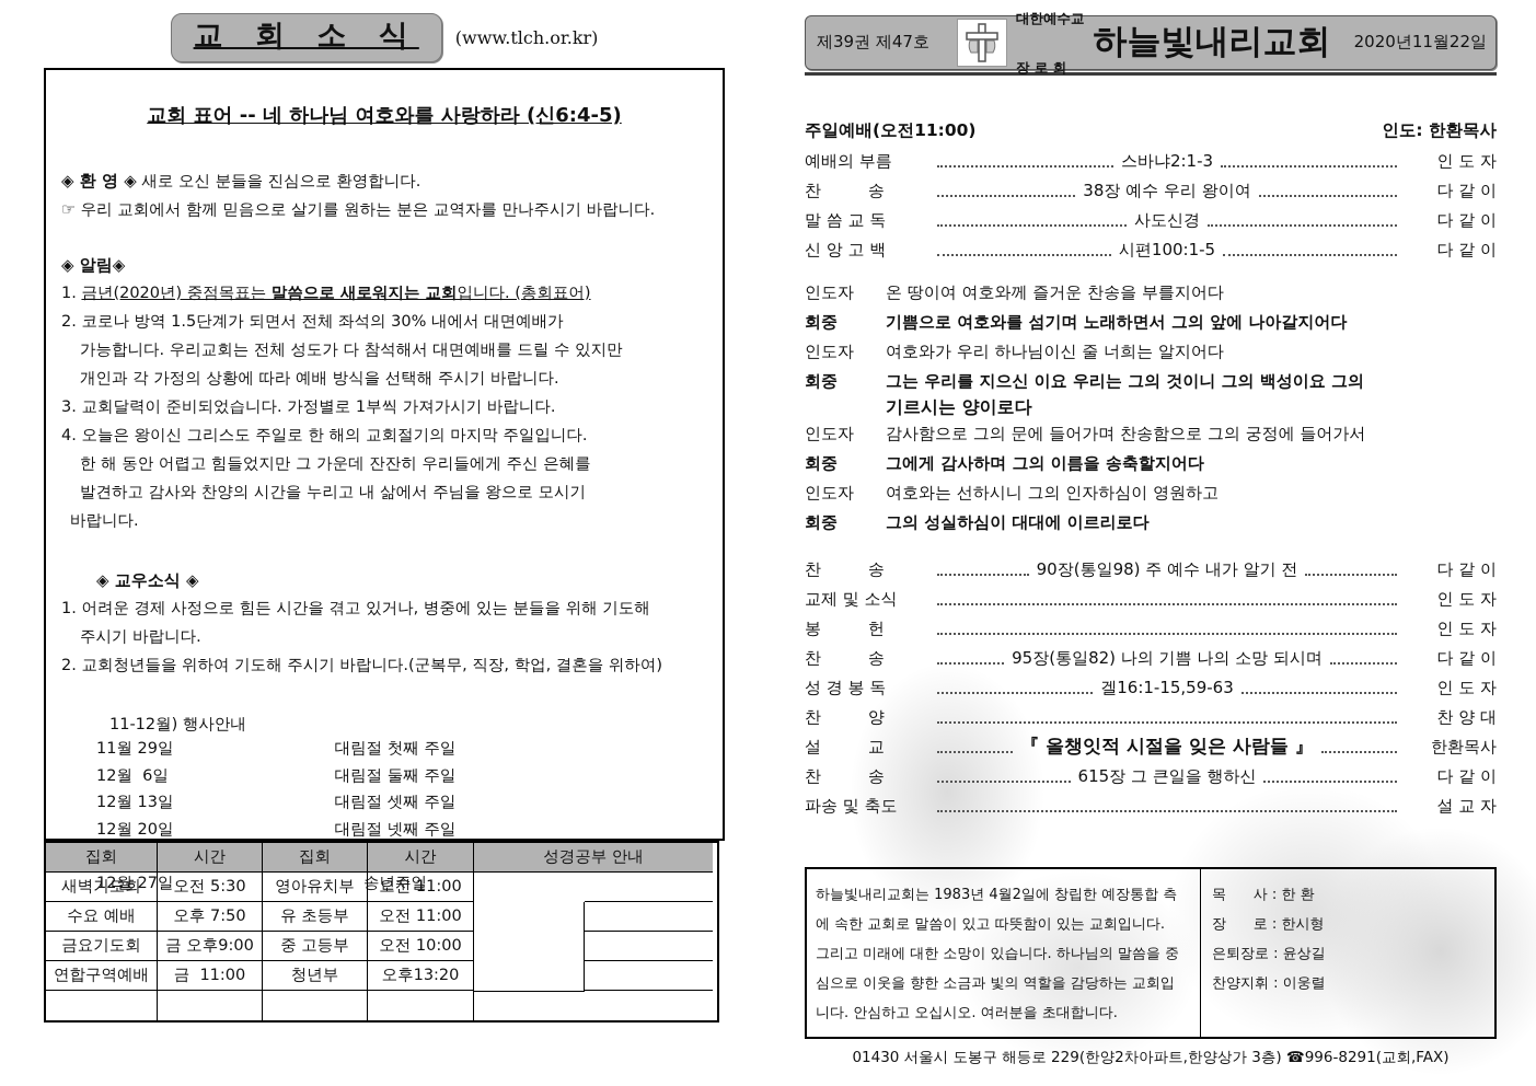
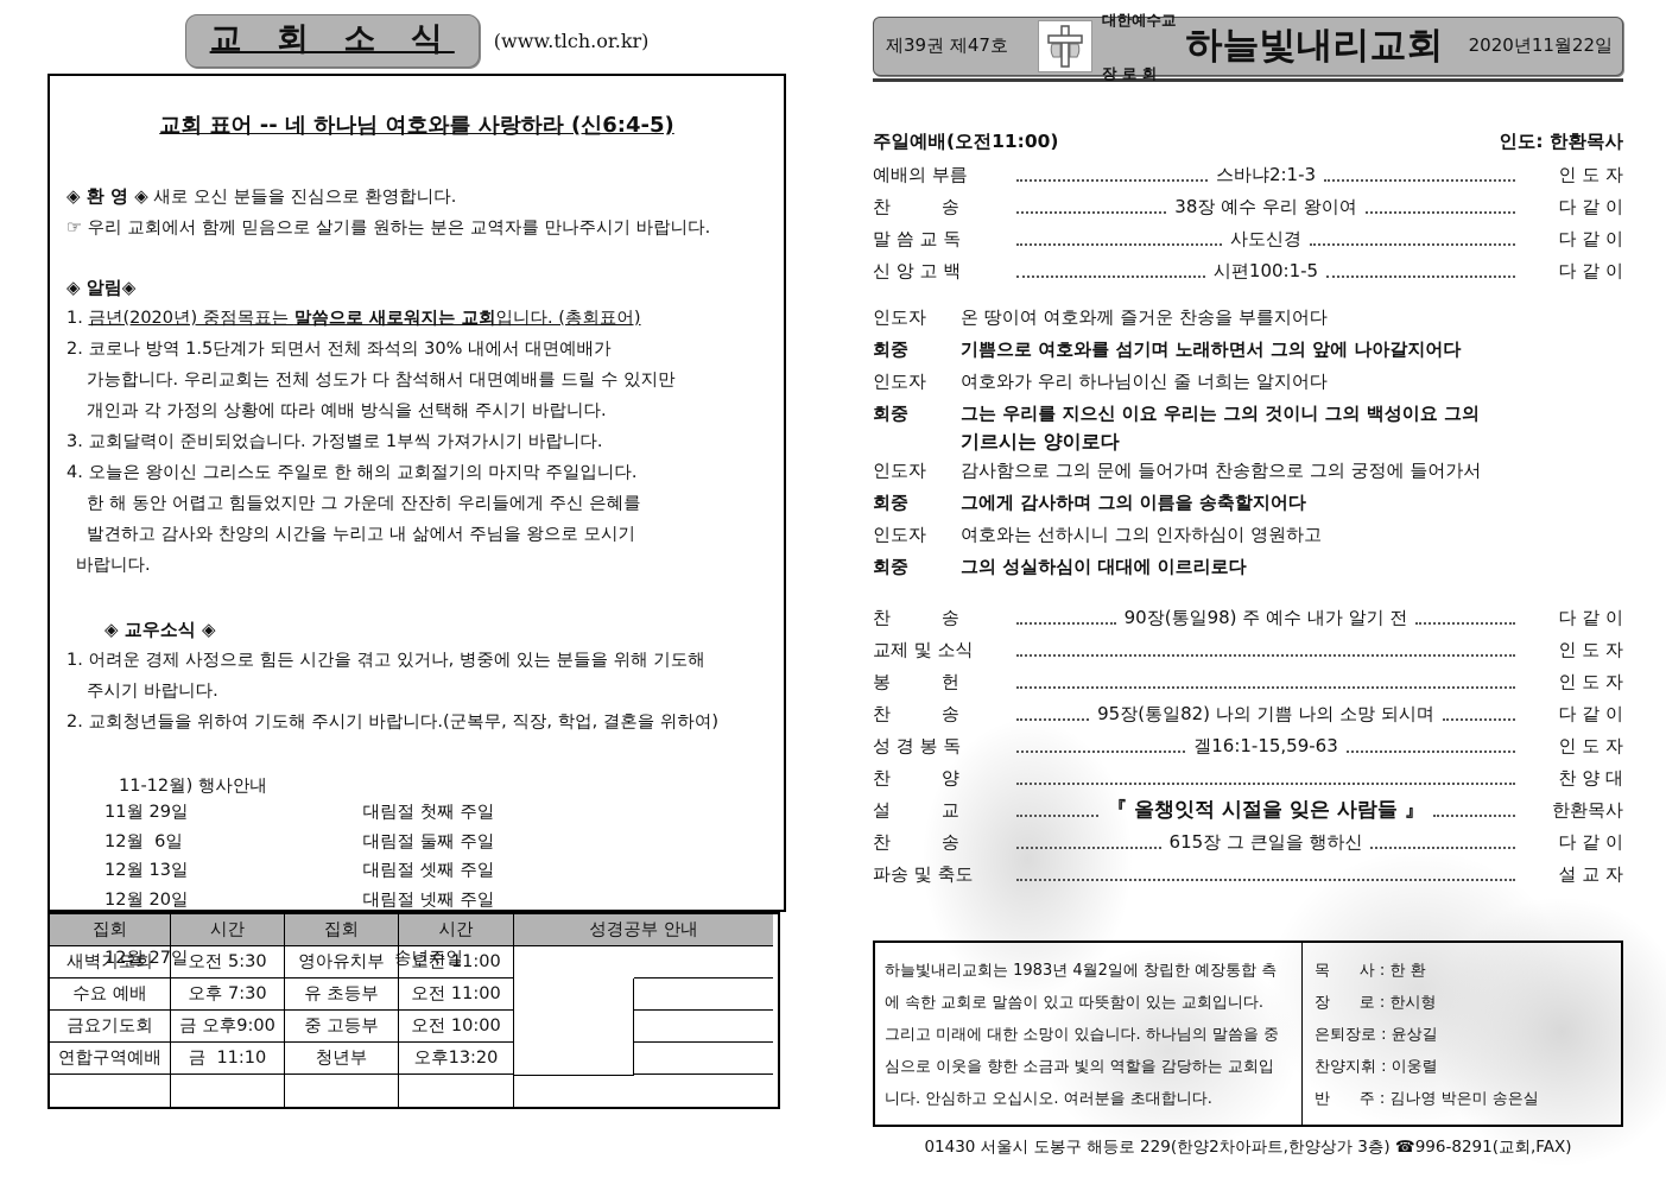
  교 회 소 식
  (www.tlch.or.kr)
  교회 표어 -- 네 하나님 여호와를 사랑하라 (신6:4-5)
  ◈ 환 영 ◈ 새로 오신 분들을 진심으로 환영합니다.
  ☞ 우리 교회에서 함께 믿음으로 살기를 원하는 분은 교역자를 만나주시기 바랍니다.
  ◈ 알림◈
  1. 금년(2020년) 중점목표는 말씀으로 새로워지는 교회입니다. (총회표어)
  2. 코로나 방역 1.5단계가 되면서 전체 좌석의 30% 내에서 대면예배가
  가능합니다. 우리교회는 전체 성도가 다 참석해서 대면예배를 드릴 수 있지만
  개인과 각 가정의 상황에 따라 예배 방식을 선택해 주시기 바랍니다.
  3. 교회달력이 준비되었습니다. 가정별로 1부씩 가져가시기 바랍니다.
  4. 오늘은 왕이신 그리스도 주일로 한 해의 교회절기의 마지막 주일입니다.
  한 해 동안 어렵고 힘들었지만 그 가운데 잔잔히 우리들에게 주신 은혜를
  발견하고 감사와 찬양의 시간을 누리고 내 삶에서 주님을 왕으로 모시기
  바랍니다.
  ◈ 교우소식 ◈
  1. 어려운 경제 사정으로 힘든 시간을 겪고 있거나, 병중에 있는 분들을 위해 기도해
  주시기 바랍니다.
  2. 교회청년들을 위하여 기도해 주시기 바랍니다.(군복무, 직장, 학업, 결혼을 위하여)
  11-12월) 행사안내
  11월 29일
  대림절 첫째 주일
  12월 6일
  대림절 둘째 주일
  12월 13일
  대림절 셋째 주일
  12월 20일
  대림절 넷째 주일
  12월 27일
  송년주일
  집회
  시간
  집회
  시간
  성경공부 안내
  새벽기도회
  오전 5:30
  영아유치부
  오전 11:00
  수요 예배
- 오후 7:50
+ 오후 7:30
  유 초등부
  오전 11:00
  금요기도회
  금 오후9:00
  중 고등부
  오전 10:00
  연합구역예배
- 금 11:00
+ 금 11:10
  청년부
  오후13:20
  제39권 제47호
  대한예수교
  장 로 회
  하늘빛내리교회
  2020년11월22일
  주일예배(오전11:00)
  인도: 한환목사
  예배의 부름
  스바냐2:1-3
  인 도 자
  찬 송
  38장 예수 우리 왕이여
  다 같 이
  말 씀 교 독
  사도신경
  다 같 이
  신 앙 고 백
  시편100:1-5
  다 같 이
  인도자
  온 땅이여 여호와께 즐거운 찬송을 부를지어다
  회중
  기쁨으로 여호와를 섬기며 노래하면서 그의 앞에 나아갈지어다
  인도자
  여호와가 우리 하나님이신 줄 너희는 알지어다
  회중
  그는 우리를 지으신 이요 우리는 그의 것이니 그의 백성이요 그의
  기르시는 양이로다
  인도자
  감사함으로 그의 문에 들어가며 찬송함으로 그의 궁정에 들어가서
  회중
  그에게 감사하며 그의 이름을 송축할지어다
  인도자
  여호와는 선하시니 그의 인자하심이 영원하고
  회중
  그의 성실하심이 대대에 이르리로다
  찬 송
  90장(통일98) 주 예수 내가 알기 전
  다 같 이
  교제 및 소식
  인 도 자
  봉 헌
  인 도 자
  찬 송
  95장(통일82) 나의 기쁨 나의 소망 되시며
  다 같 이
  성 경 봉 독
  겔16:1-15,59-63
  인 도 자
  찬 양
  찬 양 대
  설 교
  『 올챙잇적 시절을 잊은 사람들 』
  한환목사
  찬 송
  615장 그 큰일을 행하신
  다 같 이
  파송 및 축도
  설 교 자
  하늘빛내리교회는 1983년 4월2일에 창립한 예장통합 측
  에 속한 교회로 말씀이 있고 따뜻함이 있는 교회입니다.
  그리고 미래에 대한 소망이 있습니다. 하나님의 말씀을 중
  심으로 이웃을 향한 소금과 빛의 역할을 감당하는 교회입
  니다. 안심하고 오십시오. 여러분을 초대합니다.
  목 사 : 한 환
  장 로 : 한시형
  은퇴장로 : 윤상길
  찬양지휘 : 이웅렬
+ 반 주 : 김나영 박은미 송은실
  01430 서울시 도봉구 해등로 229(한양2차아파트,한양상가 3층) ☎996-8291(교회,FAX)
